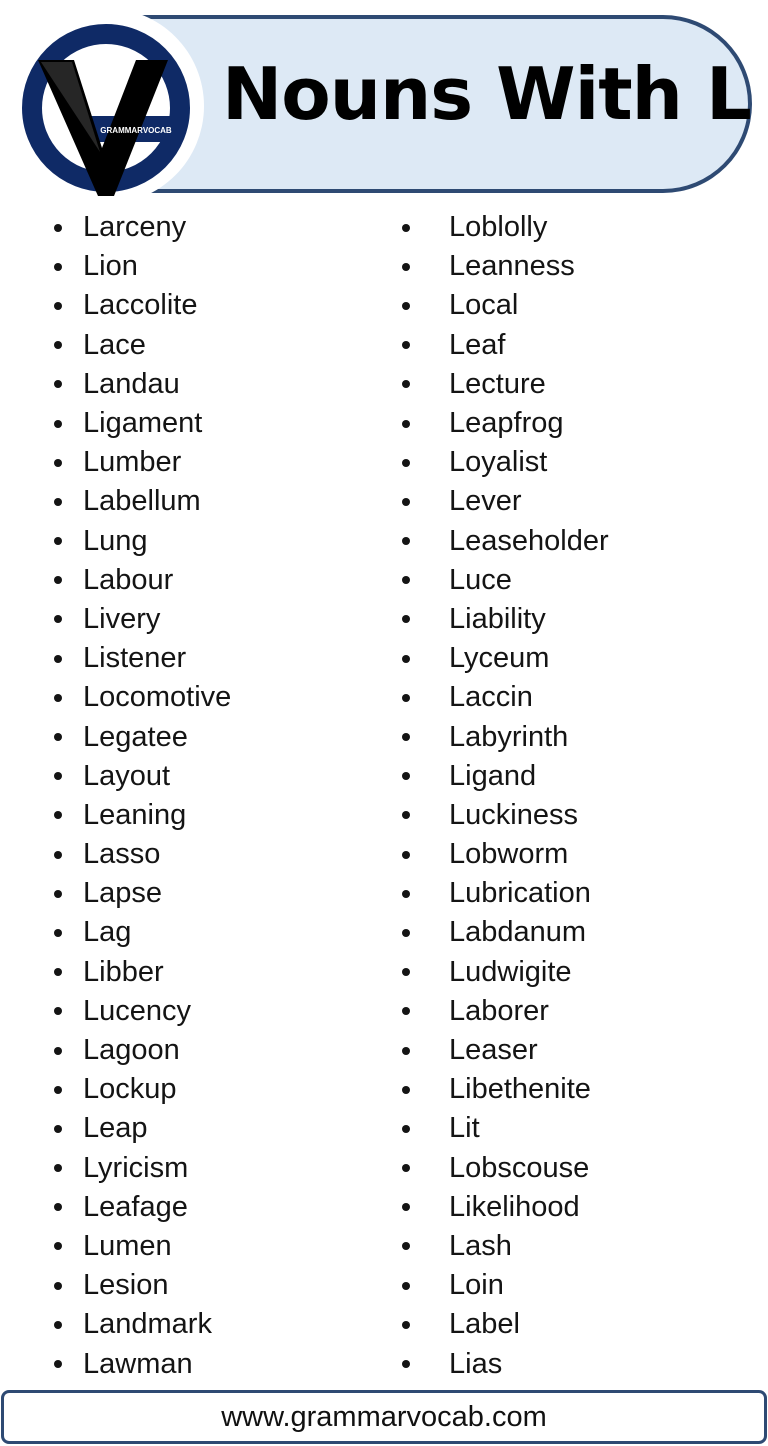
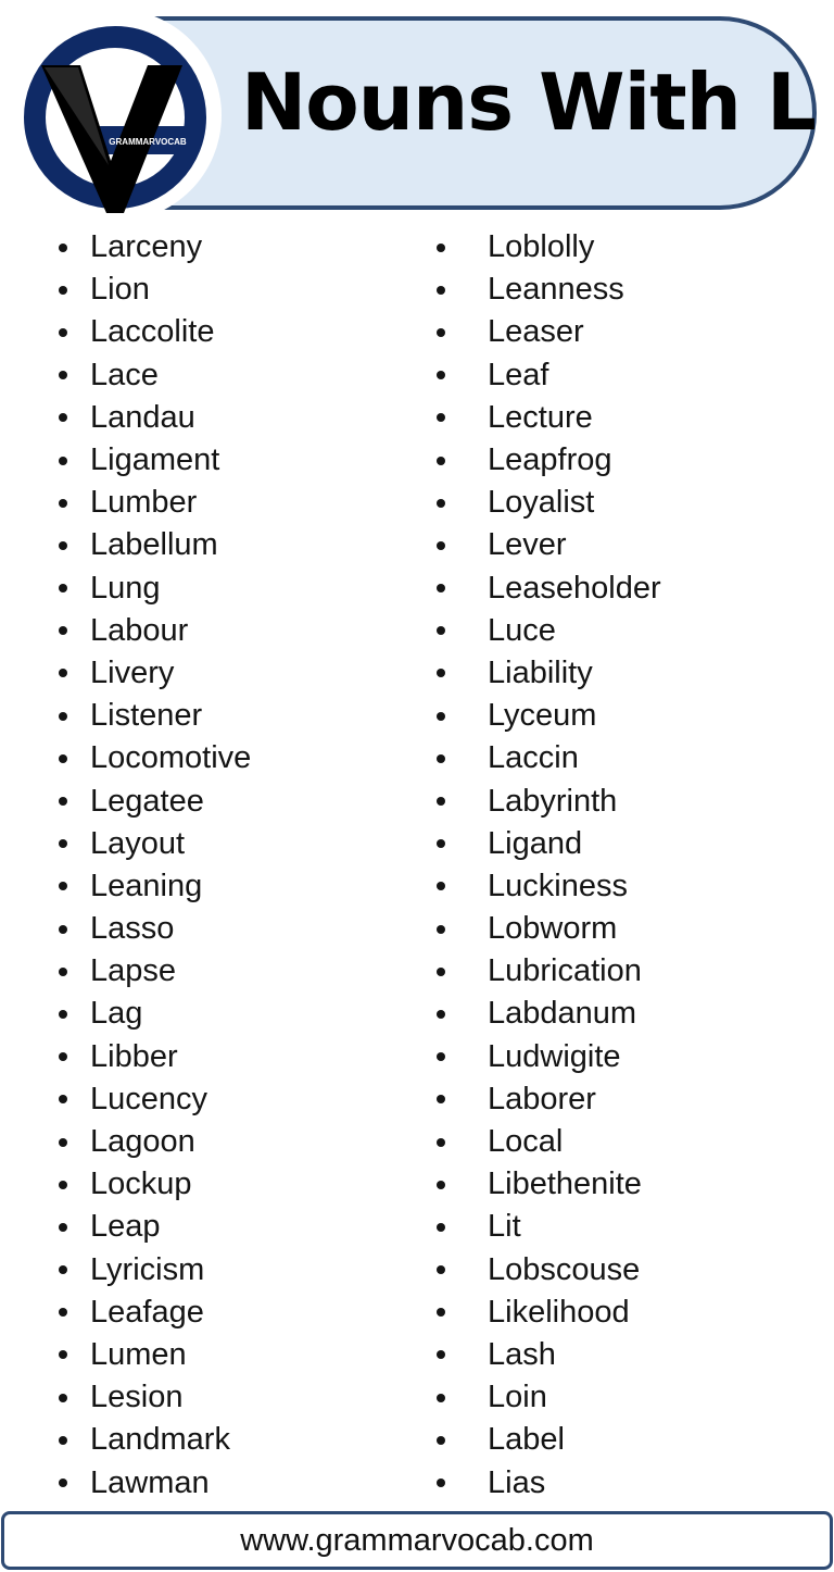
  GRAMMARVOCAB
  Nouns With L
  Larceny
  Lion
  Laccolite
  Lace
  Landau
  Ligament
  Lumber
  Labellum
  Lung
  Labour
  Livery
  Listener
  Locomotive
  Legatee
  Layout
  Leaning
  Lasso
  Lapse
  Lag
  Libber
  Lucency
  Lagoon
  Lockup
  Leap
  Lyricism
  Leafage
  Lumen
  Lesion
  Landmark
  Lawman
  Loblolly
  Leanness
- Local
+ Leaser
  Leaf
  Lecture
  Leapfrog
  Loyalist
  Lever
  Leaseholder
  Luce
  Liability
  Lyceum
  Laccin
  Labyrinth
  Ligand
  Luckiness
  Lobworm
  Lubrication
  Labdanum
  Ludwigite
  Laborer
- Leaser
+ Local
  Libethenite
  Lit
  Lobscouse
  Likelihood
  Lash
  Loin
  Label
  Lias
  www.grammarvocab.com
